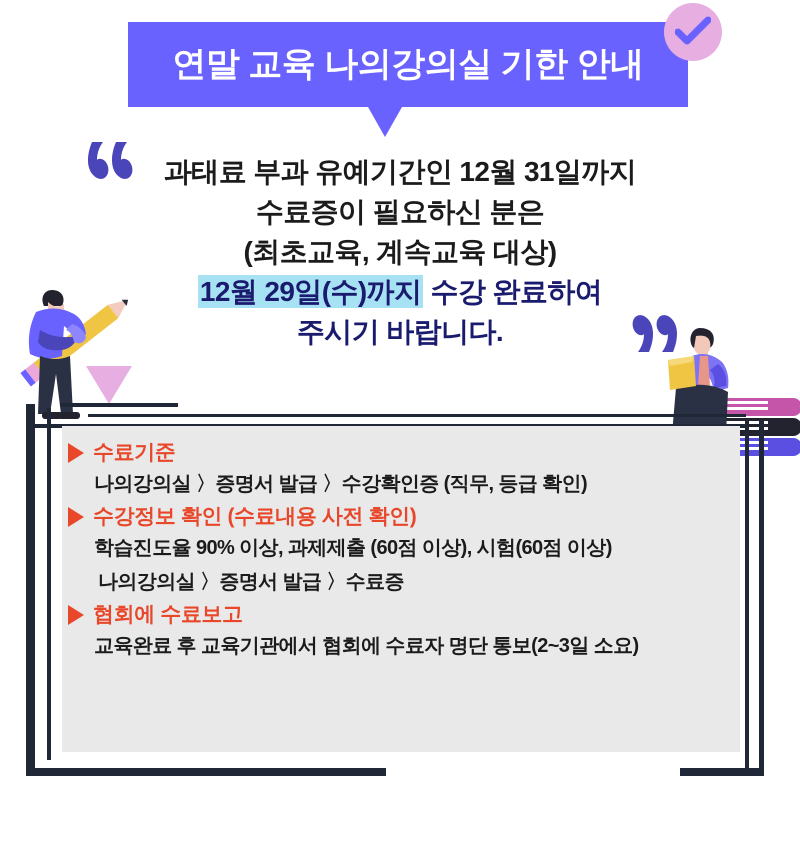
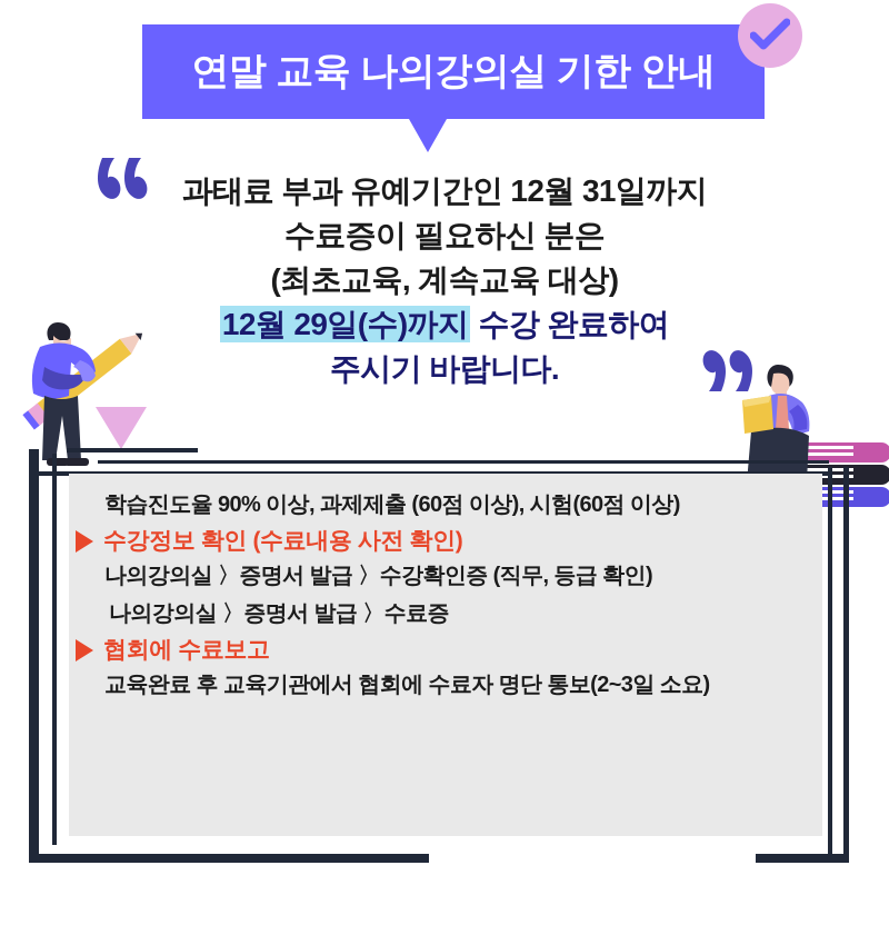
  연말 교육 나의강의실 기한 안내
  과태료 부과 유예기간인 12월 31일까지
  수료증이 필요하신 분은
  (최초교육, 계속교육 대상)
  12월 29일(수)까지 수강 완료하여
  주시기 바랍니다.
- 수료기준
- 나의강의실 〉증명서 발급 〉수강확인증 (직무, 등급 확인)
+ 학습진도율 90% 이상, 과제제출 (60점 이상), 시험(60점 이상)
  수강정보 확인 (수료내용 사전 확인)
- 학습진도율 90% 이상, 과제제출 (60점 이상), 시험(60점 이상)
+ 나의강의실 〉증명서 발급 〉수강확인증 (직무, 등급 확인)
  나의강의실 〉증명서 발급 〉수료증
  협회에 수료보고
  교육완료 후 교육기관에서 협회에 수료자 명단 통보(2~3일 소요)
